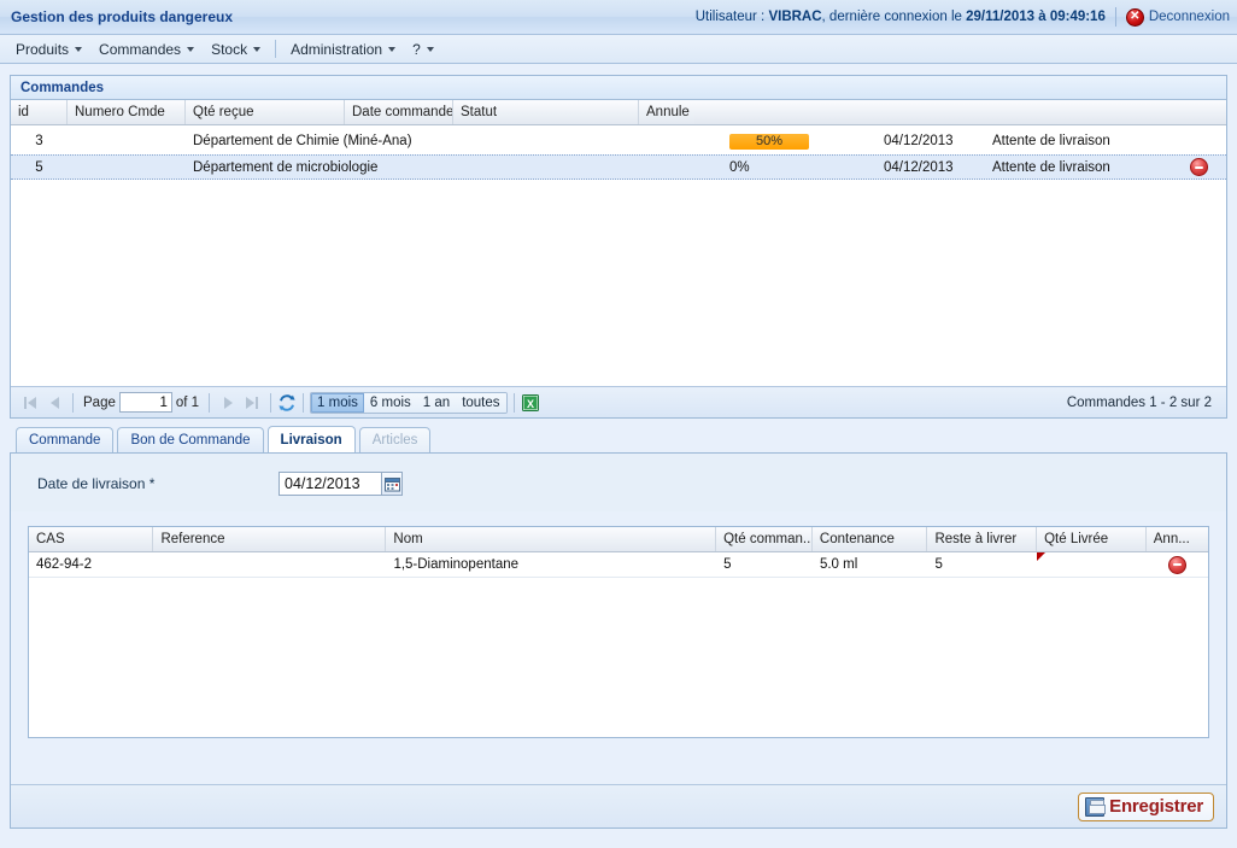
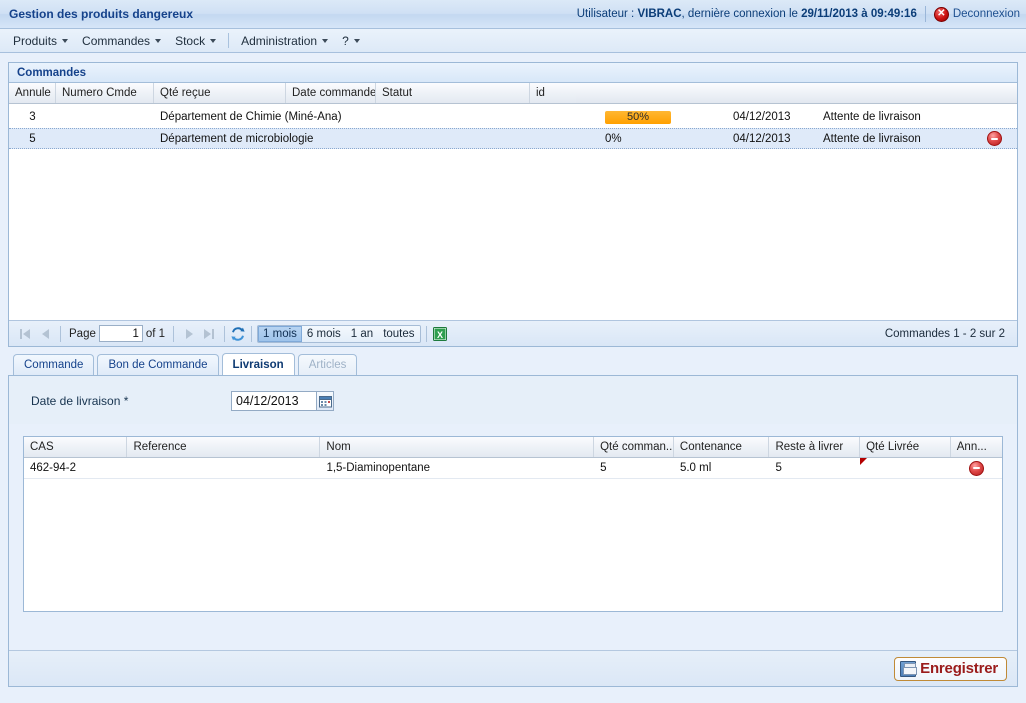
  Gestion des produits dangereux
  Utilisateur : VIBRAC, dernière connexion le 29/11/2013 à 09:49:16
  ✕
  Deconnexion
  Produits
  Commandes
  Stock
  Administration
  ?
  Commandes
- id
+ Annule
  Numero Cmde
  Qté reçue
  Date commande
  Statut
- Annule
+ id
  3
  Département de Chimie (Miné-Ana)
  50%
  04/12/2013
  Attente de livraison
  5
  Département de microbiologie
  0%
  04/12/2013
  Attente de livraison
  Page
  1
  of 1
  1 mois
  6 mois
  1 an
  toutes
  X
  Commandes 1 - 2 sur 2
  Commande
  Bon de Commande
  Livraison
  Articles
  Date de livraison *
  04/12/2013
  CAS
  Reference
  Nom
  Qté comman..
  Contenance
  Reste à livrer
  Qté Livrée
  Ann...
  462-94-2
  1,5-Diaminopentane
  5
  5.0 ml
  5
  Enregistrer
